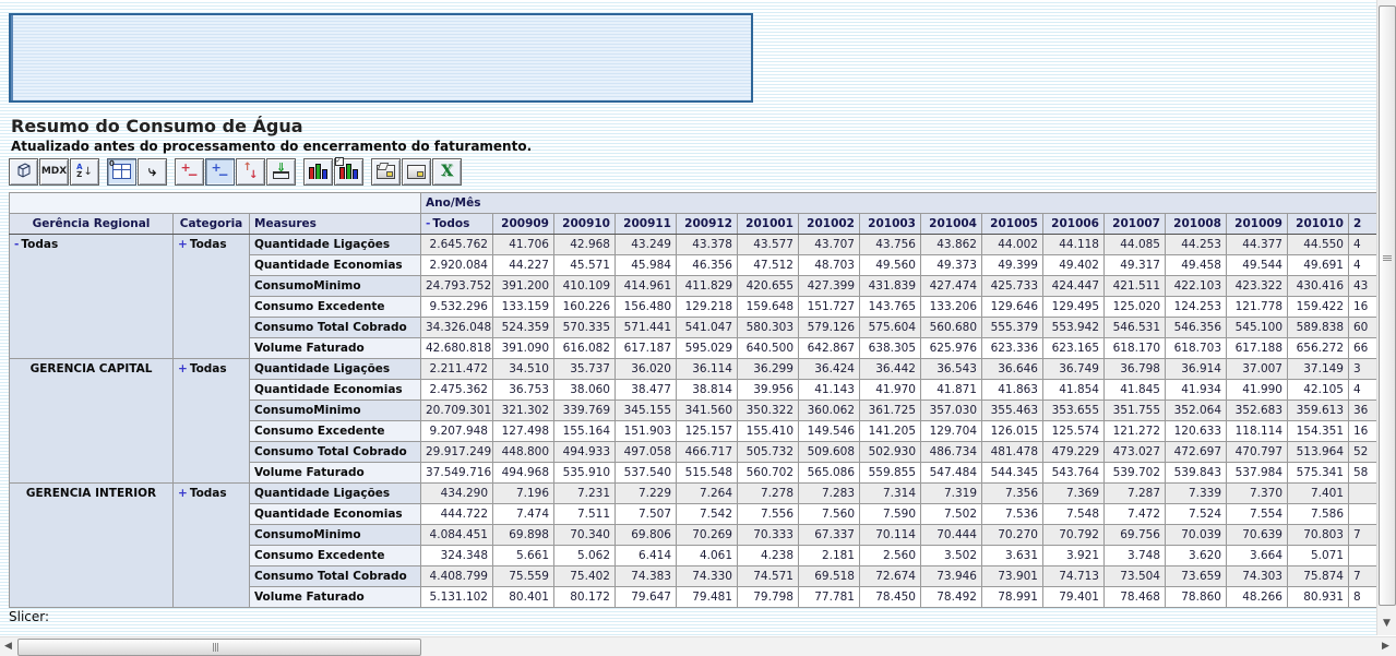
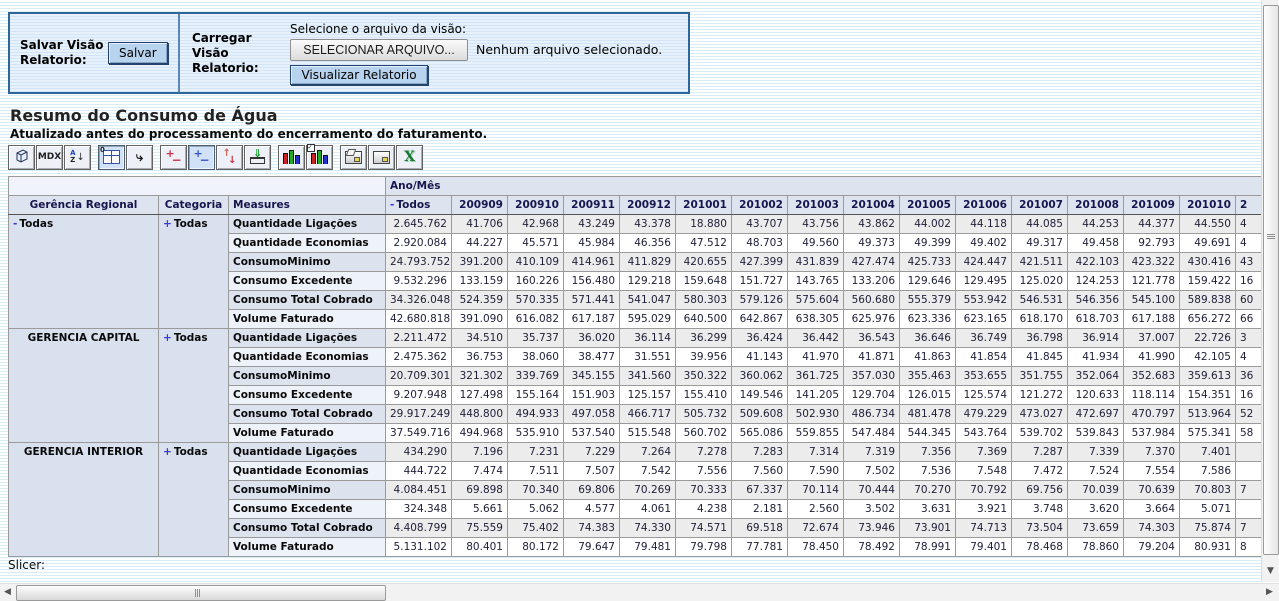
+ Salvar Visão Relatorio:
+ Salvar
+ Carregar Visão Relatorio:
+ Selecione o arquivo da visão:
+ SELECIONAR ARQUIVO...
+ Nenhum arquivo selecionado.
+ Visualizar Relatorio
  Resumo do Consumo de Água
  Atualizado antes do processamento do encerramento do faturamento.
  MDX
  A
  Z
  ↓
  0
  ⤷
  +
  −
  +
  −
  ↑
  ↓
  ⇓
  X
  	Ano/Mês
  Gerência Regional	Categoria	Measures	- Todos	200909	200910	200911	200912	201001	201002	201003	201004	201005	201006	201007	201008	201009	201010	2
- - Todas	+ Todas	Quantidade Ligações	2.645.762	41.706	42.968	43.249	43.378	43.577	43.707	43.756	43.862	44.002	44.118	44.085	44.253	44.377	44.550	4
+ - Todas	+ Todas	Quantidade Ligações	2.645.762	41.706	42.968	43.249	43.378	18.880	43.707	43.756	43.862	44.002	44.118	44.085	44.253	44.377	44.550	4
- Quantidade Economias	2.920.084	44.227	45.571	45.984	46.356	47.512	48.703	49.560	49.373	49.399	49.402	49.317	49.458	49.544	49.691	4
+ Quantidade Economias	2.920.084	44.227	45.571	45.984	46.356	47.512	48.703	49.560	49.373	49.399	49.402	49.317	49.458	92.793	49.691	4
  ConsumoMinimo	24.793.752	391.200	410.109	414.961	411.829	420.655	427.399	431.839	427.474	425.733	424.447	421.511	422.103	423.322	430.416	43
  Consumo Excedente	9.532.296	133.159	160.226	156.480	129.218	159.648	151.727	143.765	133.206	129.646	129.495	125.020	124.253	121.778	159.422	16
  Consumo Total Cobrado	34.326.048	524.359	570.335	571.441	541.047	580.303	579.126	575.604	560.680	555.379	553.942	546.531	546.356	545.100	589.838	60
  Volume Faturado	42.680.818	391.090	616.082	617.187	595.029	640.500	642.867	638.305	625.976	623.336	623.165	618.170	618.703	617.188	656.272	66
- GERENCIA CAPITAL	+ Todas	Quantidade Ligações	2.211.472	34.510	35.737	36.020	36.114	36.299	36.424	36.442	36.543	36.646	36.749	36.798	36.914	37.007	37.149	3
+ GERENCIA CAPITAL	+ Todas	Quantidade Ligações	2.211.472	34.510	35.737	36.020	36.114	36.299	36.424	36.442	36.543	36.646	36.749	36.798	36.914	37.007	22.726	3
- Quantidade Economias	2.475.362	36.753	38.060	38.477	38.814	39.956	41.143	41.970	41.871	41.863	41.854	41.845	41.934	41.990	42.105	4
+ Quantidade Economias	2.475.362	36.753	38.060	38.477	31.551	39.956	41.143	41.970	41.871	41.863	41.854	41.845	41.934	41.990	42.105	4
  ConsumoMinimo	20.709.301	321.302	339.769	345.155	341.560	350.322	360.062	361.725	357.030	355.463	353.655	351.755	352.064	352.683	359.613	36
  Consumo Excedente	9.207.948	127.498	155.164	151.903	125.157	155.410	149.546	141.205	129.704	126.015	125.574	121.272	120.633	118.114	154.351	16
  Consumo Total Cobrado	29.917.249	448.800	494.933	497.058	466.717	505.732	509.608	502.930	486.734	481.478	479.229	473.027	472.697	470.797	513.964	52
  Volume Faturado	37.549.716	494.968	535.910	537.540	515.548	560.702	565.086	559.855	547.484	544.345	543.764	539.702	539.843	537.984	575.341	58
  GERENCIA INTERIOR	+ Todas	Quantidade Ligações	434.290	7.196	7.231	7.229	7.264	7.278	7.283	7.314	7.319	7.356	7.369	7.287	7.339	7.370	7.401
  Quantidade Economias	444.722	7.474	7.511	7.507	7.542	7.556	7.560	7.590	7.502	7.536	7.548	7.472	7.524	7.554	7.586
  ConsumoMinimo	4.084.451	69.898	70.340	69.806	70.269	70.333	67.337	70.114	70.444	70.270	70.792	69.756	70.039	70.639	70.803	7
- Consumo Excedente	324.348	5.661	5.062	6.414	4.061	4.238	2.181	2.560	3.502	3.631	3.921	3.748	3.620	3.664	5.071
+ Consumo Excedente	324.348	5.661	5.062	4.577	4.061	4.238	2.181	2.560	3.502	3.631	3.921	3.748	3.620	3.664	5.071
  Consumo Total Cobrado	4.408.799	75.559	75.402	74.383	74.330	74.571	69.518	72.674	73.946	73.901	74.713	73.504	73.659	74.303	75.874	7
- Volume Faturado	5.131.102	80.401	80.172	79.647	79.481	79.798	77.781	78.450	78.492	78.991	79.401	78.468	78.860	48.266	80.931	8
+ Volume Faturado	5.131.102	80.401	80.172	79.647	79.481	79.798	77.781	78.450	78.492	78.991	79.401	78.468	78.860	79.204	80.931	8
  Slicer:
  ▼
  ◀
  ▶
